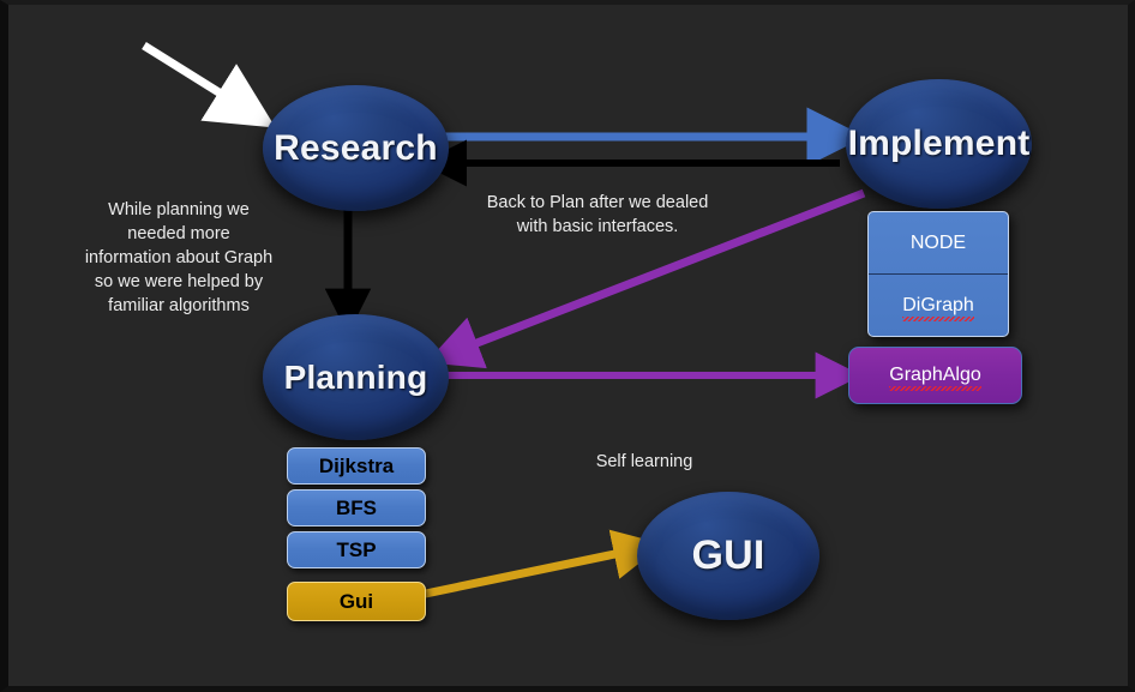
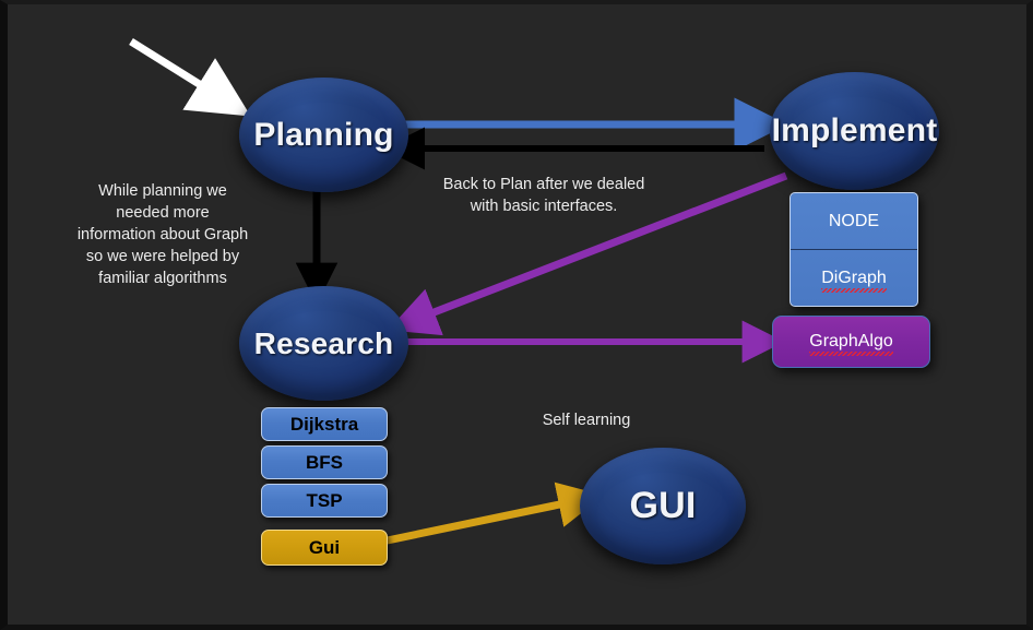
- Research
+ Planning
  Implement
- Planning
+ Research
  GUI
  NODE
  DiGraph
  GraphAlgo
  Dijkstra
  BFS
  TSP
  Gui
  While planning we
  needed more
  information about Graph
  so we were helped by
  familiar algorithms
  Back to Plan after we dealed
  with basic interfaces.
  Self learning
